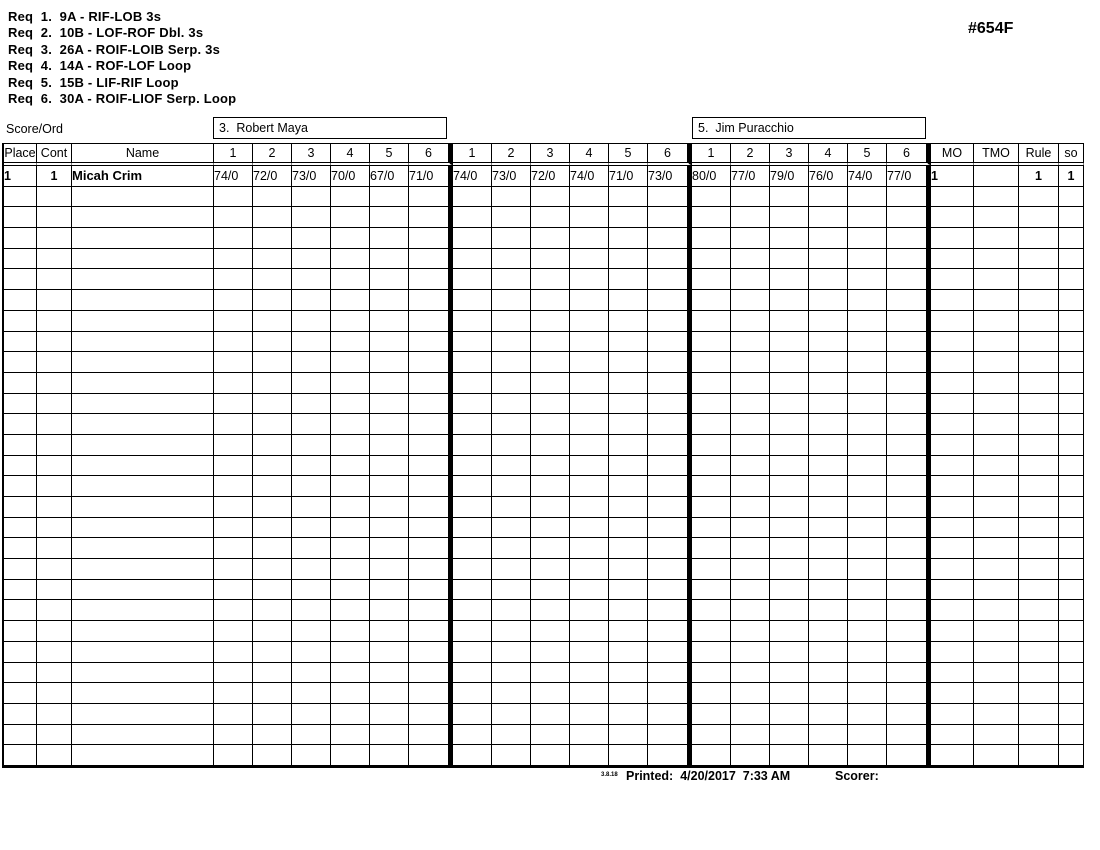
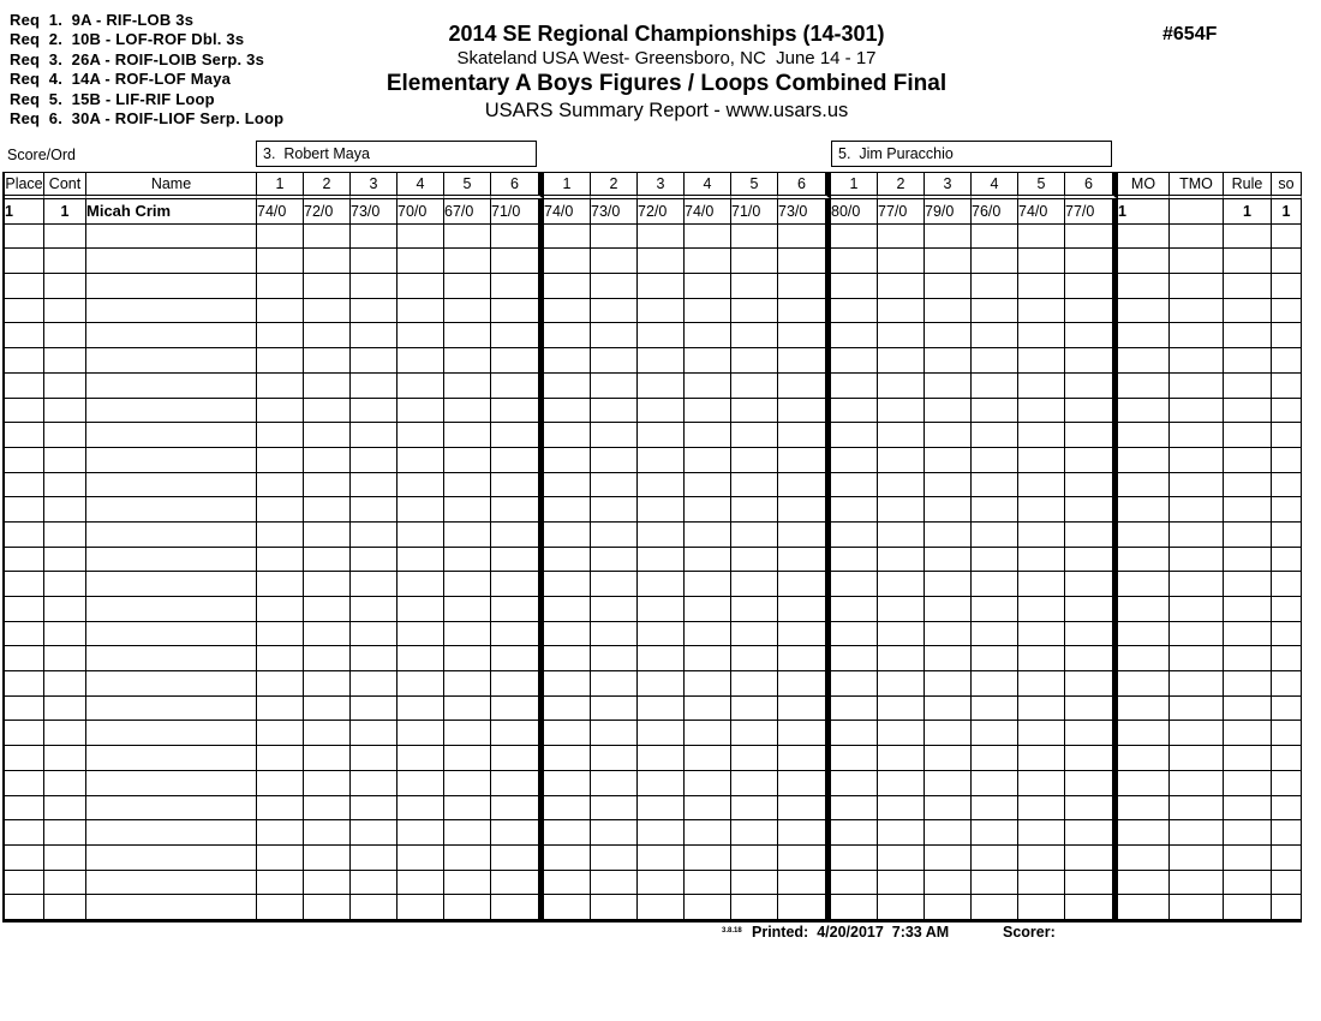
  Req 1. 9A - RIF-LOB 3s
  Req 2. 10B - LOF-ROF Dbl. 3s
  Req 3. 26A - ROIF-LOIB Serp. 3s
- Req 4. 14A - ROF-LOF Loop
+ Req 4. 14A - ROF-LOF Maya
  Req 5. 15B - LIF-RIF Loop
  Req 6. 30A - ROIF-LIOF Serp. Loop
+ 2014 SE Regional Championships (14-301)
+ Skateland USA West- Greensboro, NC June 14 - 17
+ Elementary A Boys Figures / Loops Combined Final
+ USARS Summary Report - www.usars.us
  #654F
  Score/Ord
  3. Robert Maya
  5. Jim Puracchio
  Place	Cont	Name	1	2	3	4	5	6	1	2	3	4	5	6	1	2	3	4	5	6	MO	TMO	Rule	so
  1	1	Micah Crim	74/0	72/0	73/0	70/0	67/0	71/0	74/0	73/0	72/0	74/0	71/0	73/0	80/0	77/0	79/0	76/0	74/0	77/0	1		1	1
  Printed: 4/20/2017 7:33 AM
  Scorer:
